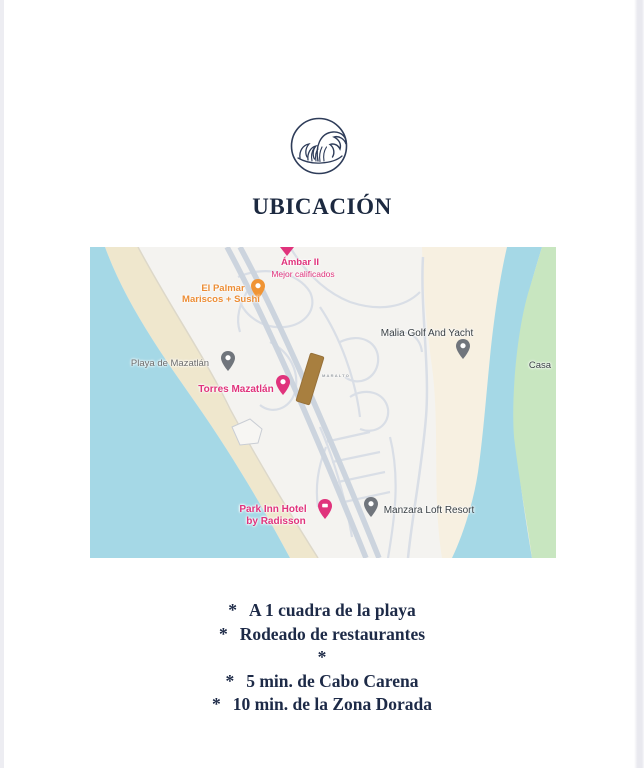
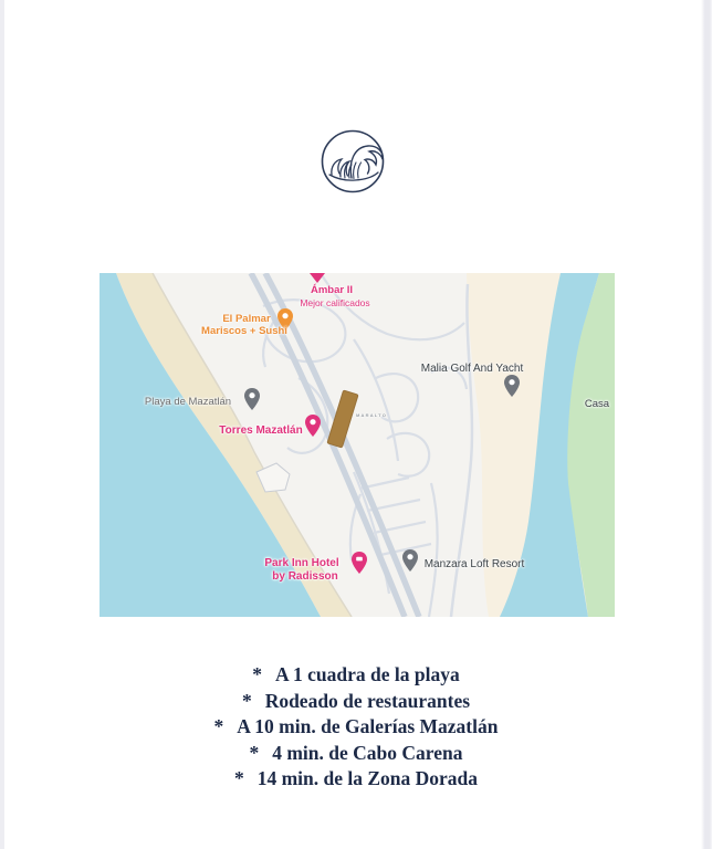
- UBICACIÓN
  Ámbar II
  Mejor calificados
  El Palmar
  Mariscos + Sushi
  Playa de Mazatlán
  Torres Mazatlán
  Malia Golf And Yacht
  Casa
  Park Inn Hotel
  by Radisson
  Manzara Loft Resort
  *
  A 1 cuadra de la playa
  *
  Rodeado de restaurantes
  *
+ A 10 min. de Galerías Mazatlán
  *
- 5 min. de Cabo Carena
+ 4 min. de Cabo Carena
  *
- 10 min. de la Zona Dorada
+ 14 min. de la Zona Dorada
